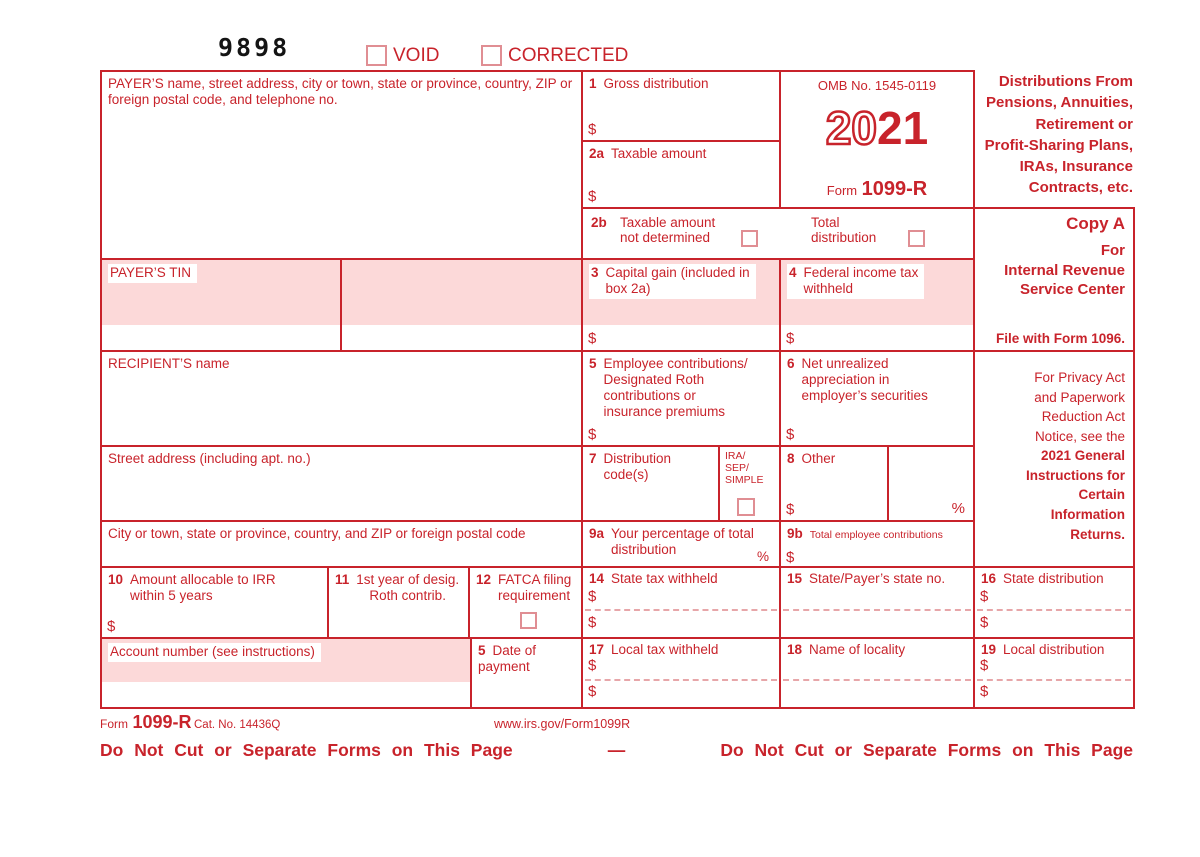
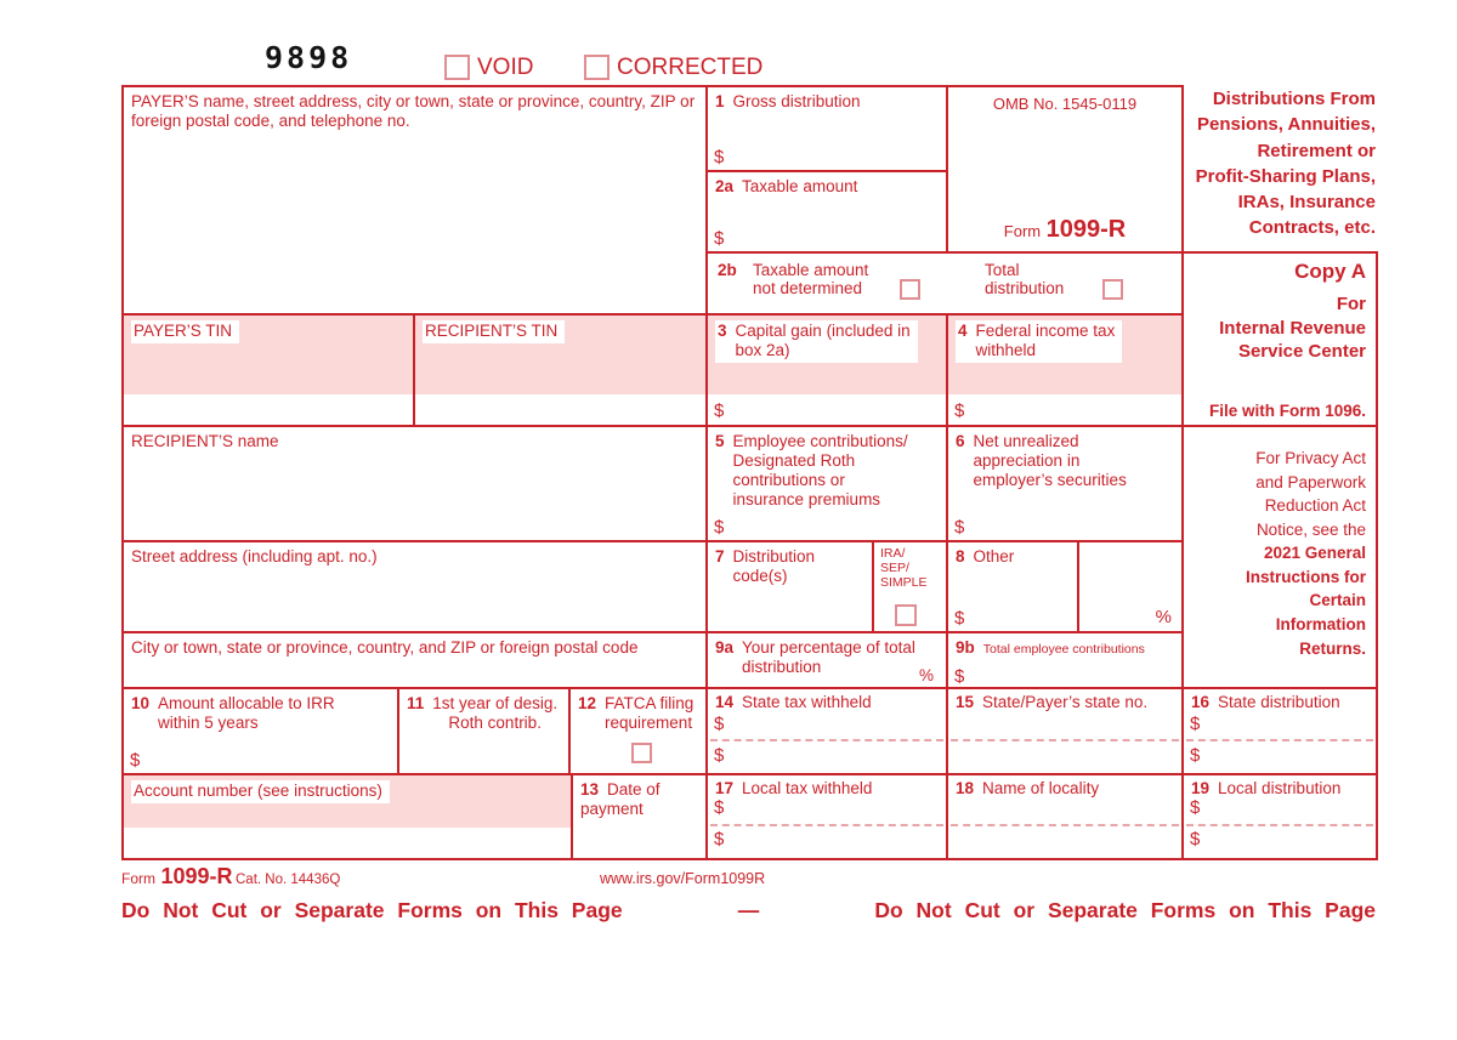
  9898
  VOID
  CORRECTED
  PAYER’S name, street address, city or town, state or province, country, ZIP or foreign postal code, and telephone no.
  1 Gross distribution
  $
  2a Taxable amount
  $
  OMB No. 1545-0119
- 2021
  Form 1099-R
  2b
  Taxable amount
  not determined
  Total
  distribution
  PAYER’S TIN
+ RECIPIENT’S TIN
  3 Capital gain (included in
  box 2a)
  $
  4 Federal income tax
  withheld
  $
  RECIPIENT’S name
  5 Employee contributions/
  Designated Roth
  contributions or
  insurance premiums
  $
  6 Net unrealized
  appreciation in
  employer’s securities
  $
  Street address (including apt. no.)
  7 Distribution
  code(s)
  IRA/
  SEP/
  SIMPLE
  8 Other
  $
  %
  City or town, state or province, country, and ZIP or foreign postal code
  9a Your percentage of total
  distribution
  %
  9b Total employee contributions
  $
  10 Amount allocable to IRR
  within 5 years
  $
  11 1st year of desig.
  Roth contrib.
  12 FATCA filing
  requirement
  14 State tax withheld
  $
  $
  15 State/Payer’s state no.
  16 State distribution
  $
  $
  Account number (see instructions)
- 5 Date of
+ 13 Date of
  payment
  17 Local tax withheld
  $
  $
  18 Name of locality
  19 Local distribution
  $
  $
  Distributions From
  Pensions, Annuities,
  Retirement or
  Profit-Sharing Plans,
  IRAs, Insurance
  Contracts, etc.
  Copy A
  For
  Internal Revenue
  Service Center
  File with Form 1096.
  For Privacy Act
  and Paperwork
  Reduction Act
  Notice, see the
  2021 General
  Instructions for
  Certain
  Information
  Returns.
  Form 1099-R
  Cat. No. 14436Q
  www.irs.gov/Form1099R
  Do Not Cut or Separate Forms on This Page
  —
  Do Not Cut or Separate Forms on This Page
